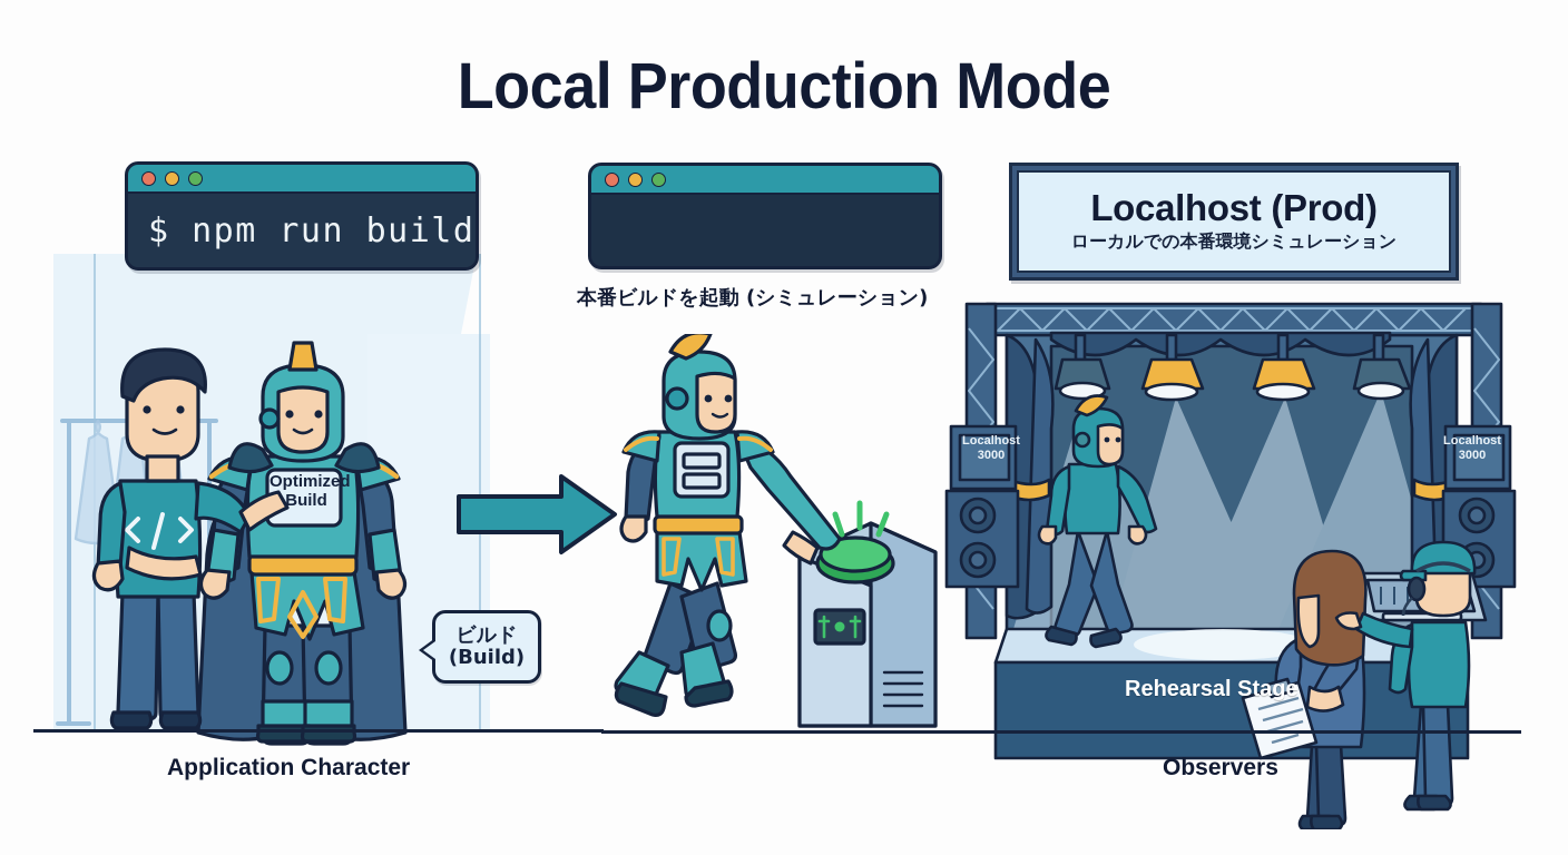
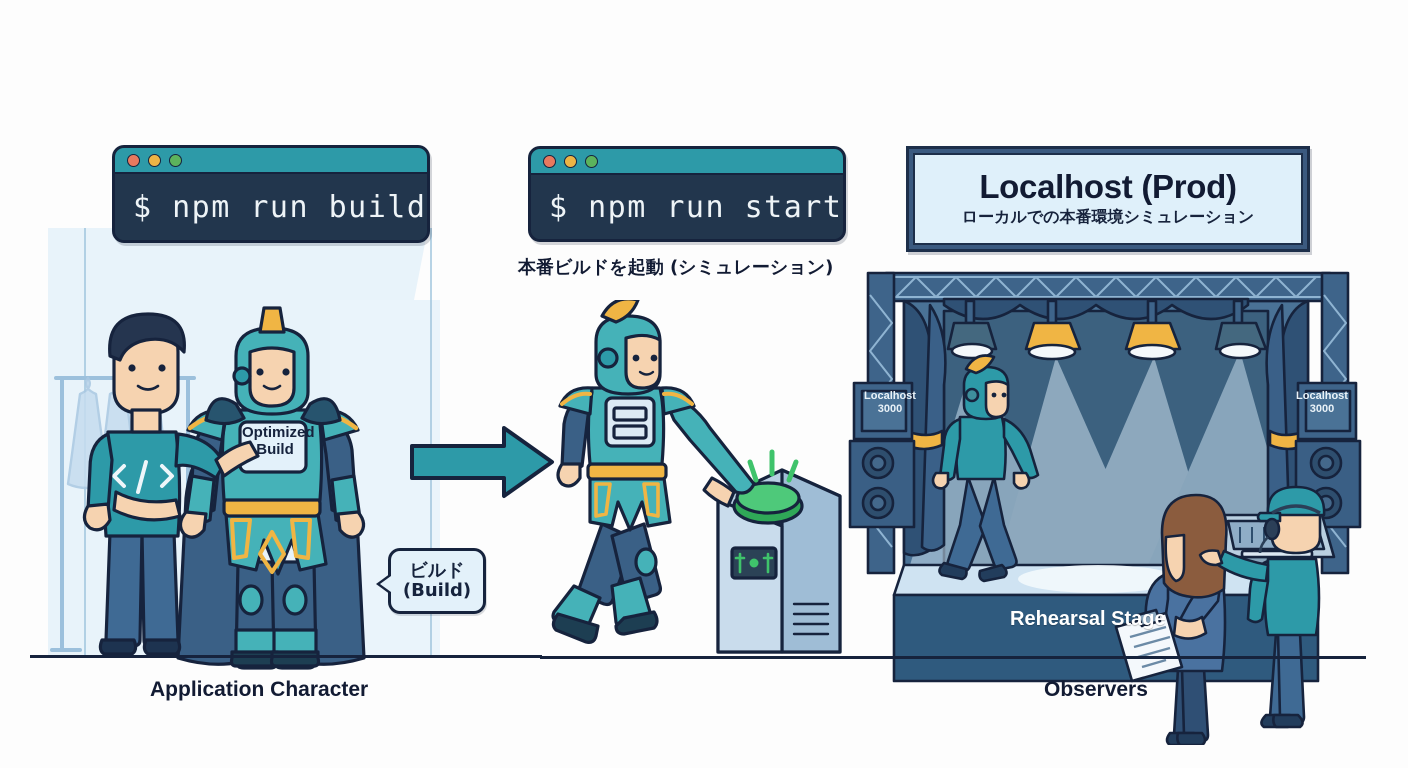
- Local Production Mode
  $ npm run build
+ $ npm run start
  本番ビルドを起動 (シミュレーション)
  Localhost (Prod)
  ローカルでの本番環境シミュレーション
  Optimized
  Build
  ビルド
  (Build)
  Localhost
  3000
  Localhost
  3000
  Rehearsal Stage
  Application Character
  Observers
